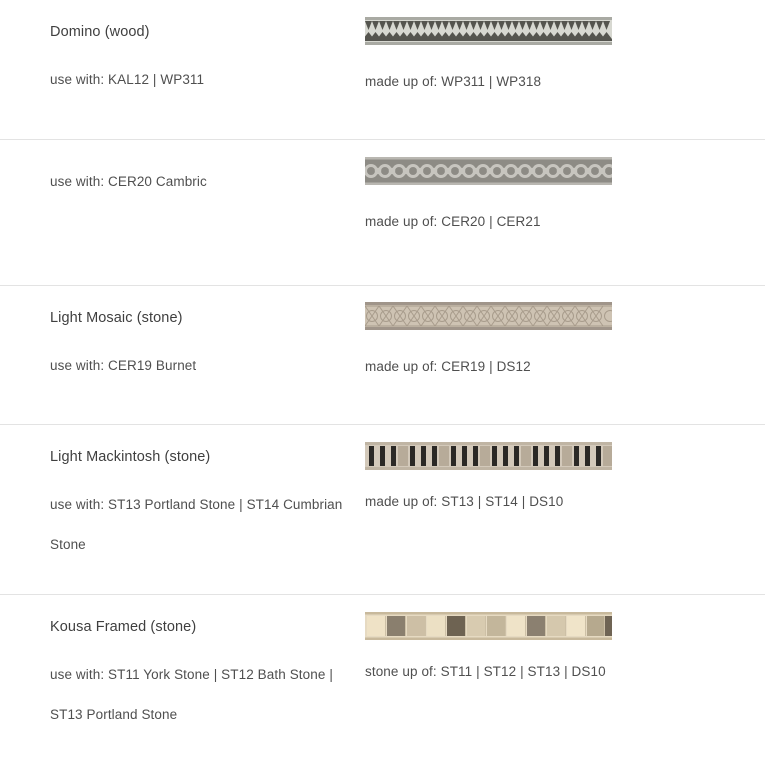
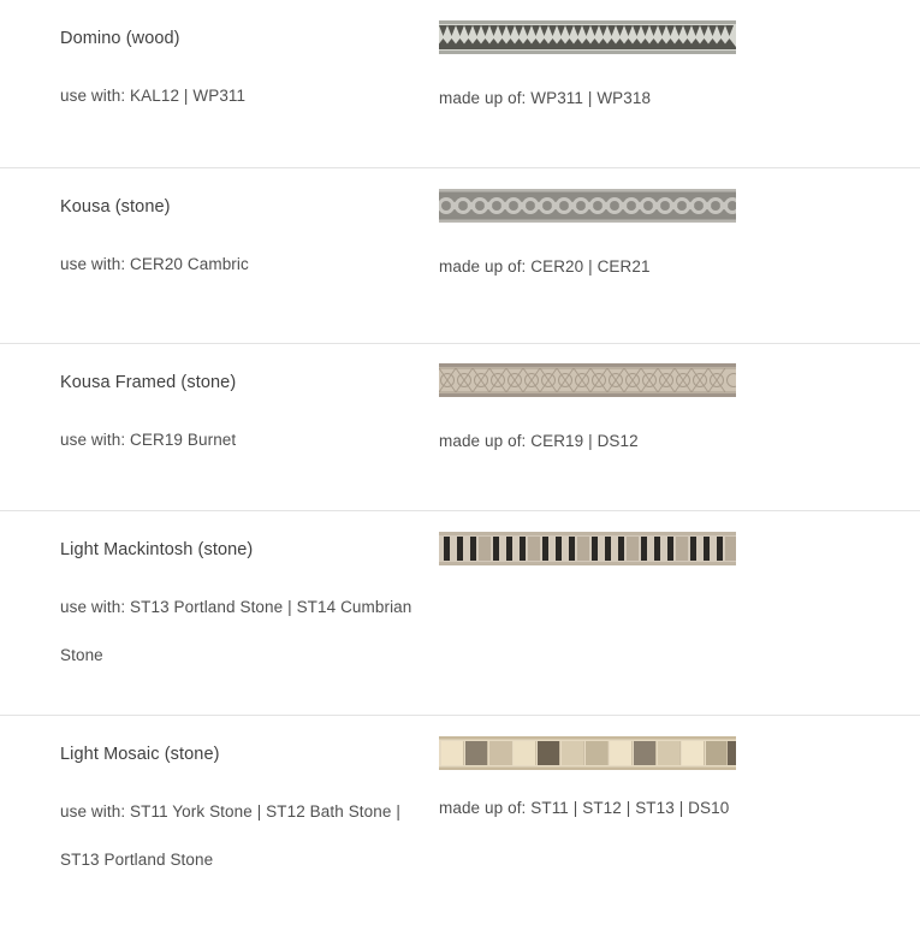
  Domino (wood)
  use with: KAL12 | WP311
  made up of: WP311 | WP318
+ Kousa (stone)
  use with: CER20 Cambric
  made up of: CER20 | CER21
- Light Mosaic (stone)
+ Kousa Framed (stone)
  use with: CER19 Burnet
  made up of: CER19 | DS12
  Light Mackintosh (stone)
  use with: ST13 Portland Stone | ST14 Cumbrian Stone
- made up of: ST13 | ST14 | DS10
- Kousa Framed (stone)
+ Light Mosaic (stone)
  use with: ST11 York Stone | ST12 Bath Stone | ST13 Portland Stone
- stone up of: ST11 | ST12 | ST13 | DS10
+ made up of: ST11 | ST12 | ST13 | DS10
